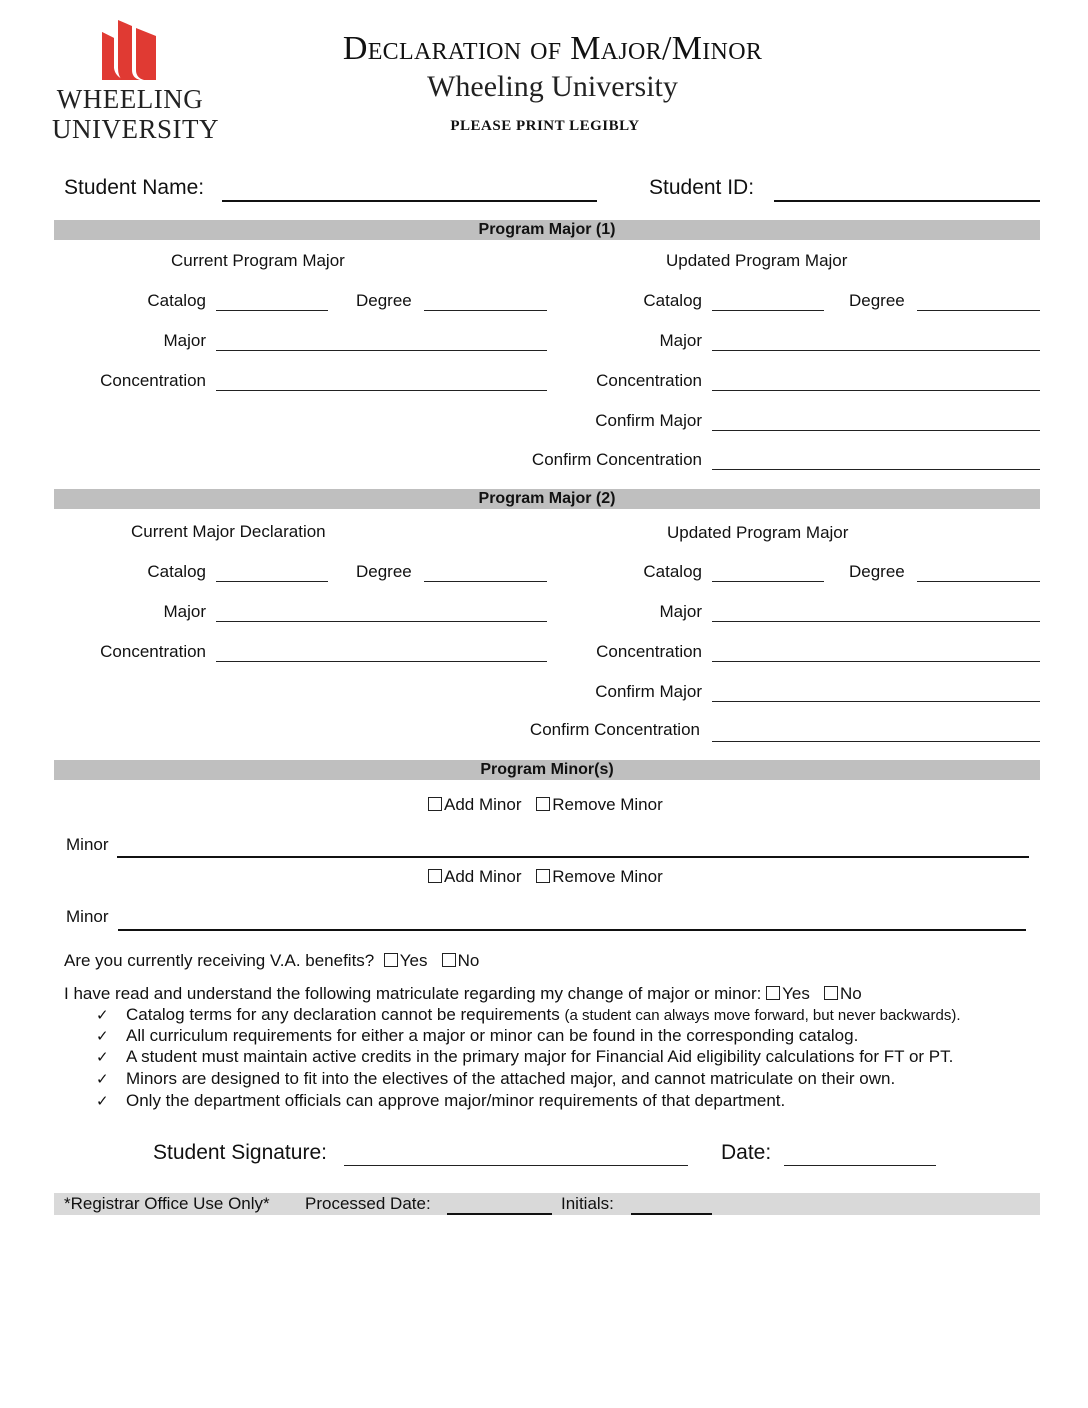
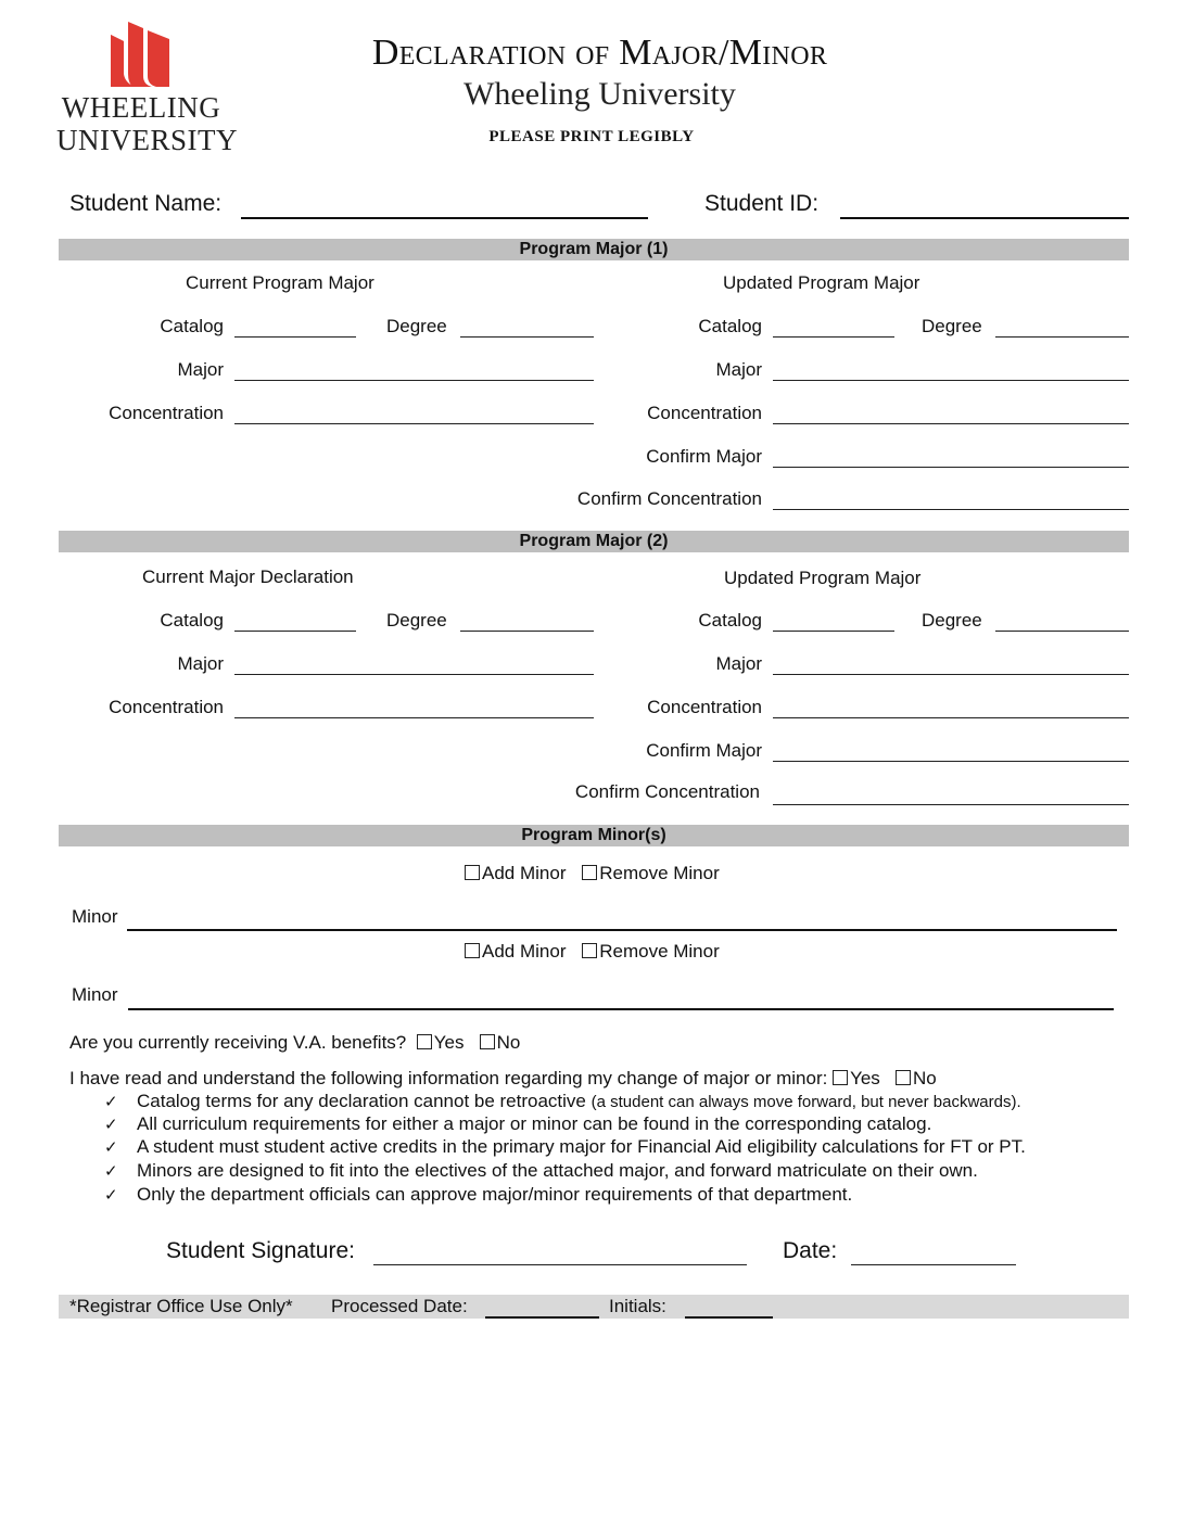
  WHEELING
  UNIVERSITY
  Declaration of Major/Minor
  Wheeling University
  PLEASE PRINT LEGIBLY
  Student Name:
  Student ID:
  Program Major (1)
  Current Program Major
  Updated Program Major
  Catalog
  Degree
  Major
  Concentration
  Catalog
  Degree
  Major
  Concentration
  Confirm Major
  Confirm Concentration
  Program Major (2)
  Current Major Declaration
  Updated Program Major
  Catalog
  Degree
  Major
  Concentration
  Catalog
  Degree
  Major
  Concentration
  Confirm Major
  Confirm Concentration
  Program Minor(s)
  Add Minor Remove Minor
  Minor
  Add Minor Remove Minor
  Minor
  Are you currently receiving V.A. benefits? Yes No
- I have read and understand the following matriculate regarding my change of major or minor: Yes No
+ I have read and understand the following information regarding my change of major or minor: Yes No
- ✓ Catalog terms for any declaration cannot be requirements (a student can always move forward, but never backwards).
+ ✓ Catalog terms for any declaration cannot be retroactive (a student can always move forward, but never backwards).
  ✓ All curriculum requirements for either a major or minor can be found in the corresponding catalog.
- ✓ A student must maintain active credits in the primary major for Financial Aid eligibility calculations for FT or PT.
+ ✓ A student must student active credits in the primary major for Financial Aid eligibility calculations for FT or PT.
- ✓ Minors are designed to fit into the electives of the attached major, and cannot matriculate on their own.
+ ✓ Minors are designed to fit into the electives of the attached major, and forward matriculate on their own.
  ✓ Only the department officials can approve major/minor requirements of that department.
  Student Signature:
  Date:
  *Registrar Office Use Only*
  Processed Date:
  Initials:
